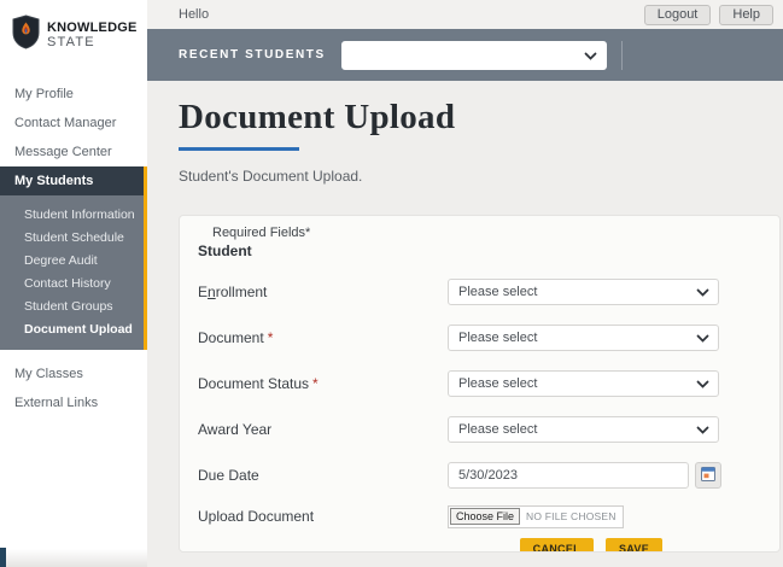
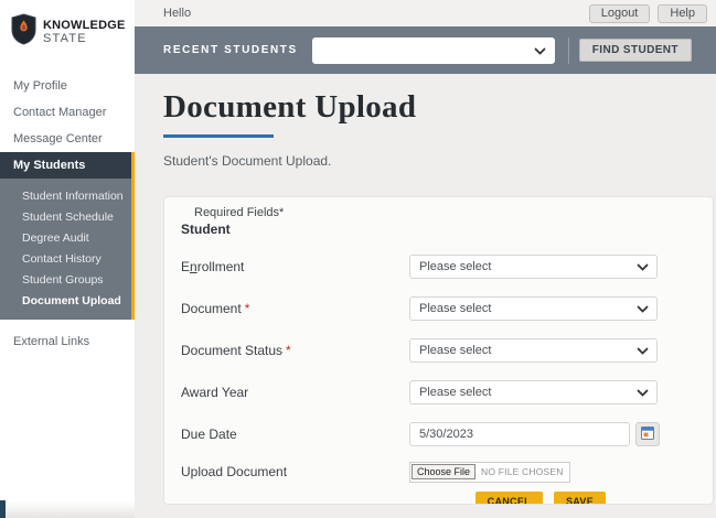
  KNOWLEDGE
  STATE
  My Profile
  Contact Manager
  Message Center
  My Students
  Student Information
  Student Schedule
  Degree Audit
  Contact History
  Student Groups
  Document Upload
- My Classes
  External Links
  Hello
  Logout
  Help
  RECENT STUDENTS
+ FIND STUDENT
  Document Upload
  Student's Document Upload.
  Required Fields*
  Student
  Enrollment
  Please select
  Document *
  Please select
  Document Status *
  Please select
  Award Year
  Please select
  Due Date
  5/30/2023
  Upload Document
  Choose File
  NO FILE CHOSEN
  CANCEL
  SAVE
